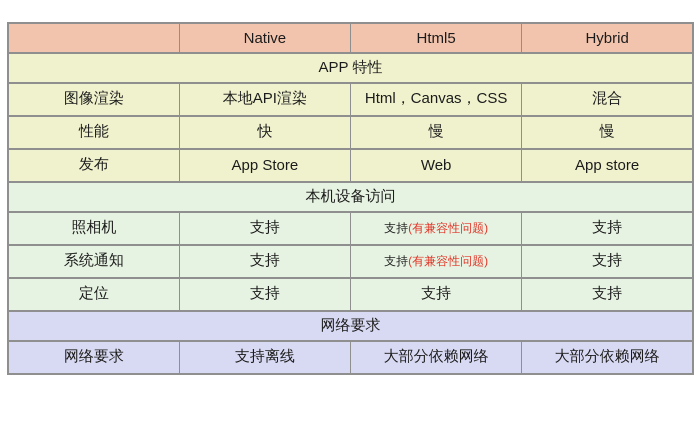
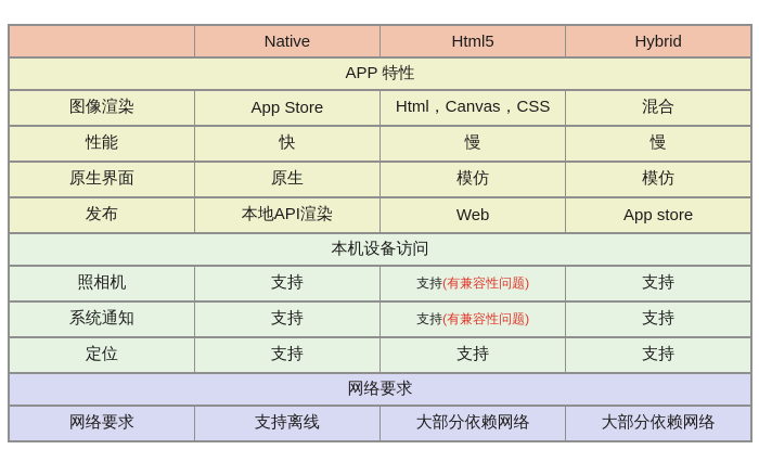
  	Native	Html5	Hybrid
  APP 特性
- 图像渲染	本地API渲染	Html，Canvas，CSS	混合
+ 图像渲染	App Store	Html，Canvas，CSS	混合
  性能	快	慢	慢
+ 原生界面	原生	模仿	模仿
- 发布	App Store	Web	App store
+ 发布	本地API渲染	Web	App store
  本机设备访问
  照相机	支持	支持(有兼容性问题)	支持
  系统通知	支持	支持(有兼容性问题)	支持
  定位	支持	支持	支持
  网络要求
  网络要求	支持离线	大部分依赖网络	大部分依赖网络
